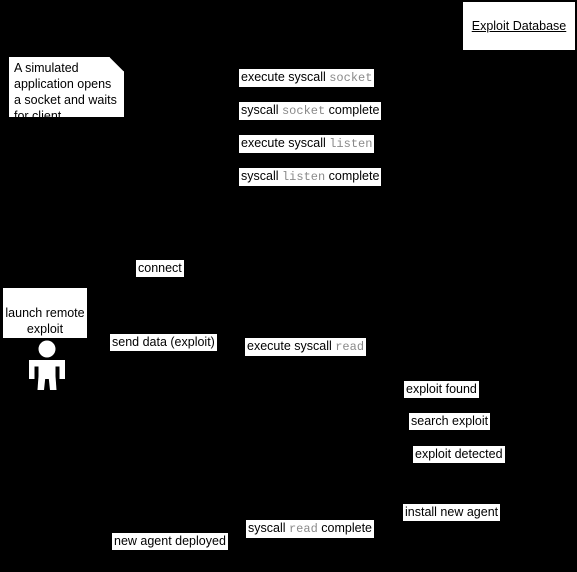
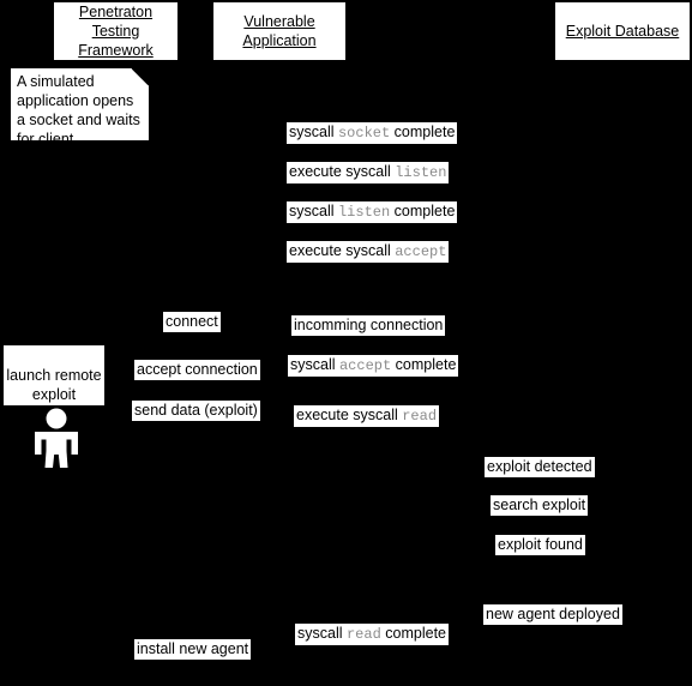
+ Penetraton
+ Testing
+ Framework
+ Vulnerable
+ Application
  Exploit Database
  A simulated application opens a socket and waits for client
- execute syscall socket
  syscall socket complete
  execute syscall listen
  syscall listen complete
+ execute syscall accept
  connect
+ incomming connection
  launch remote
  exploit
+ accept connection
+ syscall accept complete
  send data (exploit)
  execute syscall read
- exploit found
+ exploit detected
  search exploit
- exploit detected
+ exploit found
- install new agent
+ new agent deployed
  syscall read complete
- new agent deployed
+ install new agent
